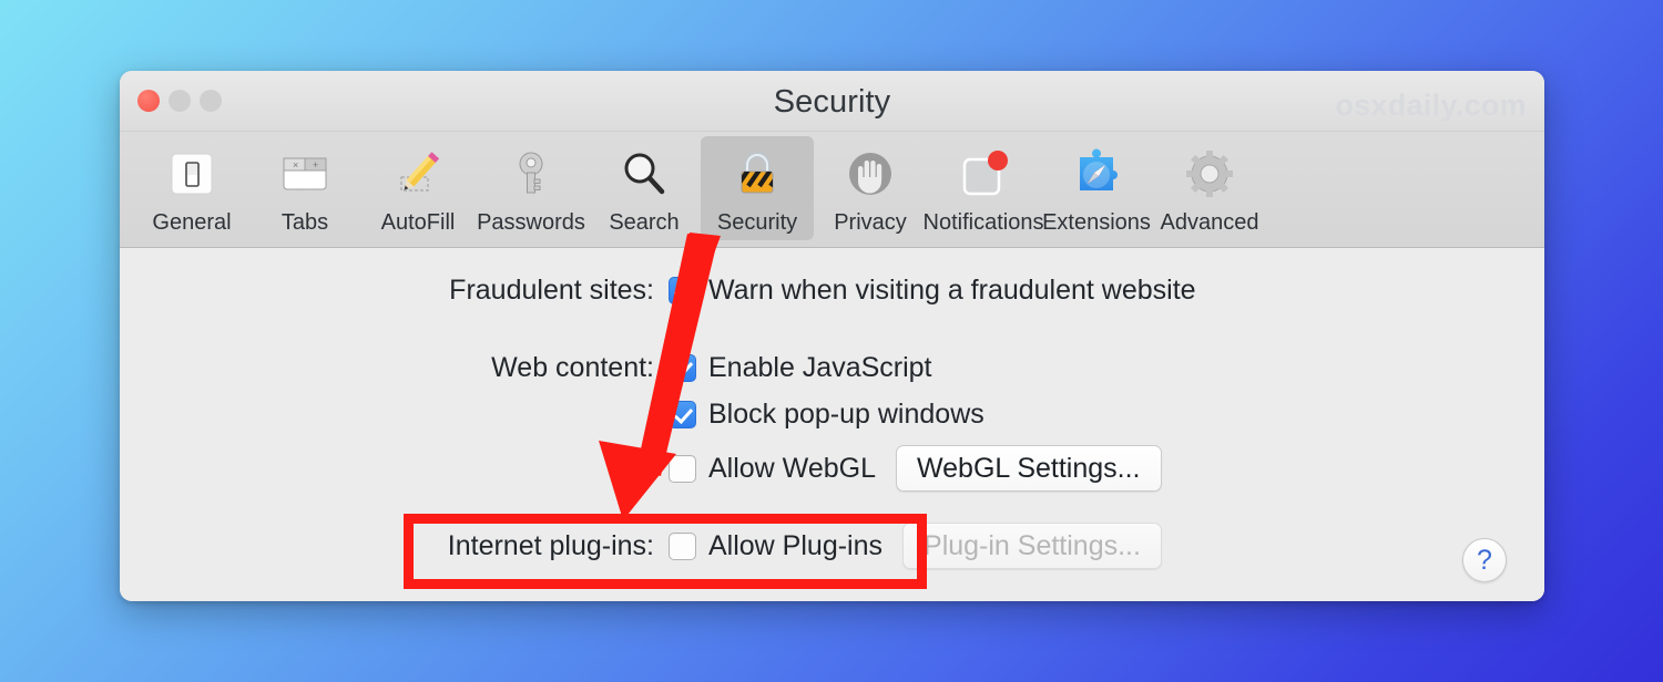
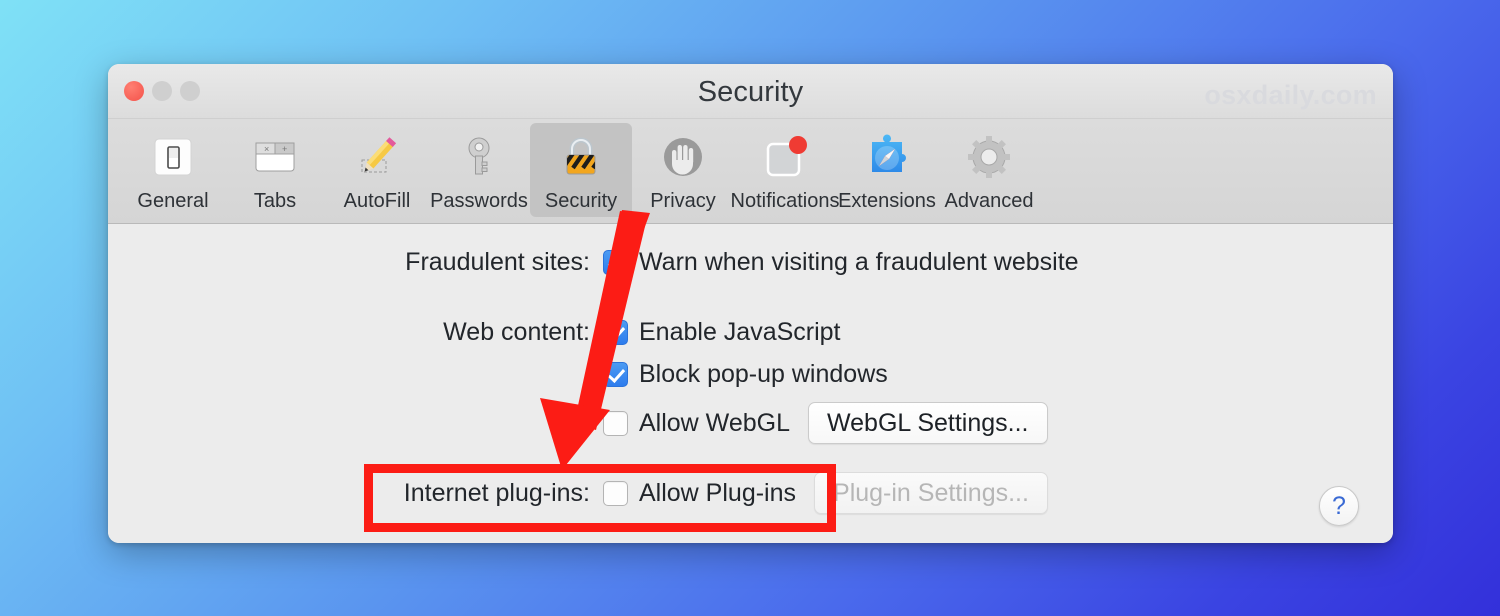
  Security
  General
  ×
  +
  Tabs
  AutoFill
  Passwords
- Search
  Security
  Privacy
  Notifications
  Extensions
  Advanced
  Fraudulent sites:
  Warn when visiting a fraudulent website
  Web content:
  Enable JavaScript
  Block pop-up windows
  Allow WebGL
  WebGL Settings...
  Internet plug-ins:
  Allow Plug-ins
  Plug-in Settings...
  ?
